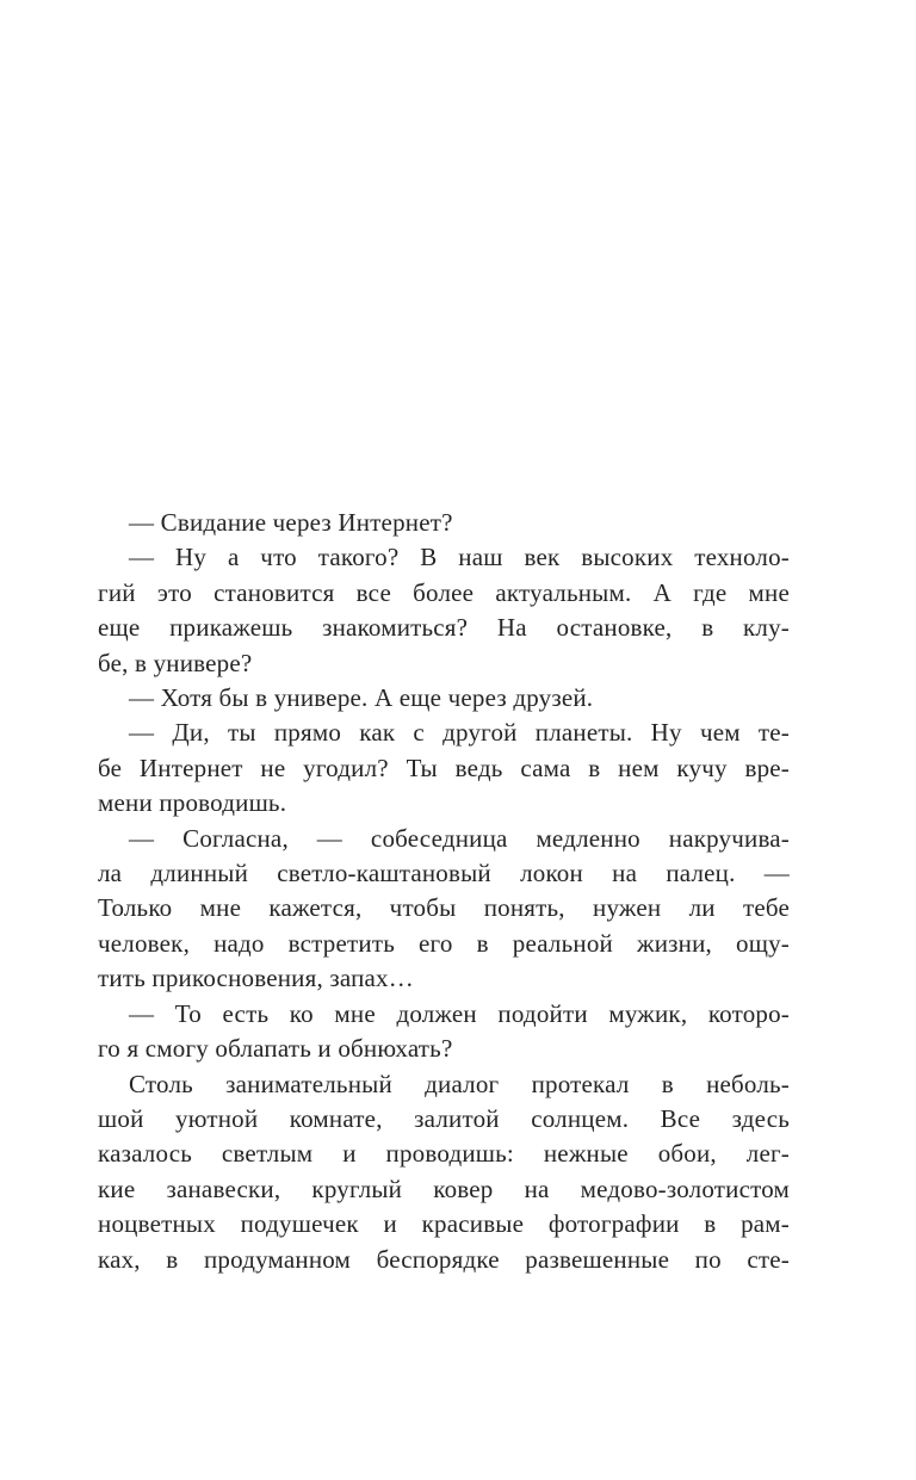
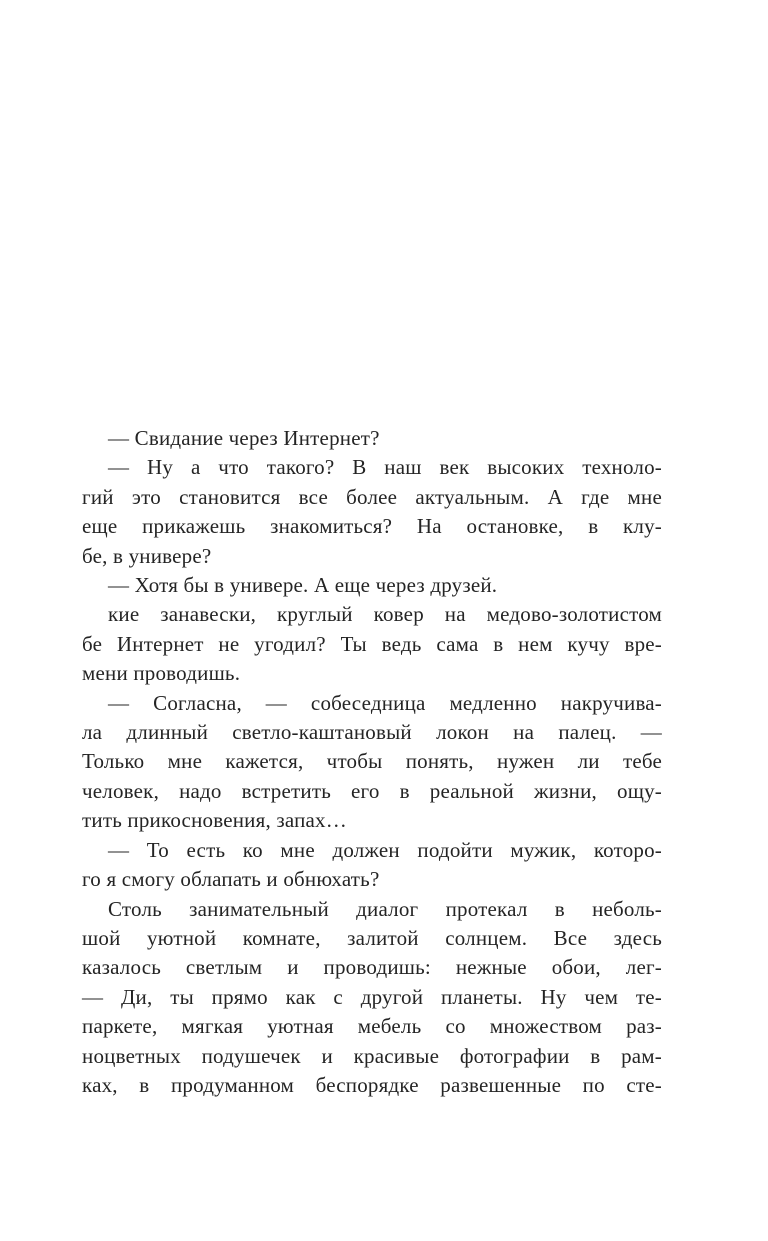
  — Свидание через Интернет?
  — Ну а что такого? В наш век высоких техноло-
  гий это становится все более актуальным. А где мне
  еще прикажешь знакомиться? На остановке, в клу-
  бе, в универе?
  — Хотя бы в универе. А еще через друзей.
- — Ди, ты прямо как с другой планеты. Ну чем те-
+ кие занавески, круглый ковер на медово-золотистом
  бе Интернет не угодил? Ты ведь сама в нем кучу вре-
  мени проводишь.
  — Согласна, — собеседница медленно накручива-
  ла длинный светло-каштановый локон на палец. —
  Только мне кажется, чтобы понять, нужен ли тебе
  человек, надо встретить его в реальной жизни, ощу-
  тить прикосновения, запах…
  — То есть ко мне должен подойти мужик, которо-
  го я смогу облапать и обнюхать?
  Столь занимательный диалог протекал в неболь-
  шой уютной комнате, залитой солнцем. Все здесь
  казалось светлым и проводишь: нежные обои, лег-
- кие занавески, круглый ковер на медово-золотистом
+ — Ди, ты прямо как с другой планеты. Ну чем те-
+ паркете, мягкая уютная мебель со множеством раз-
  ноцветных подушечек и красивые фотографии в рам-
  ках, в продуманном беспорядке развешенные по сте-
